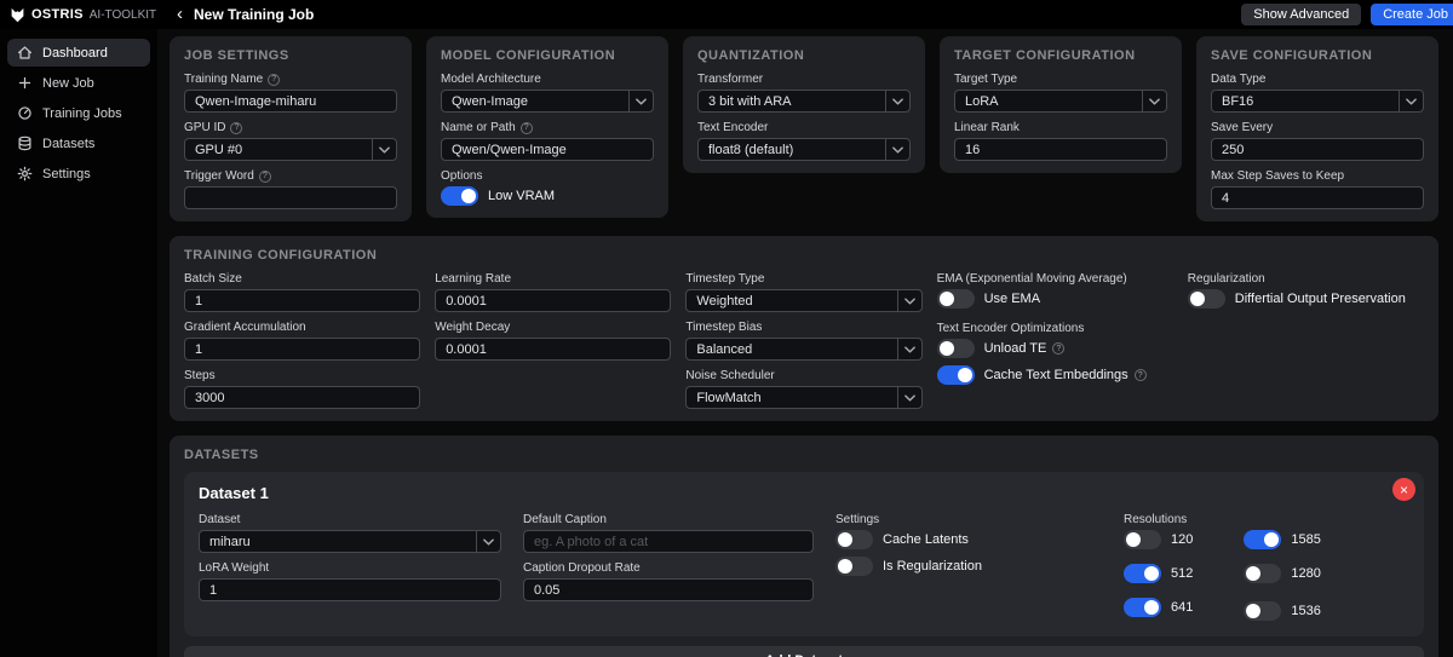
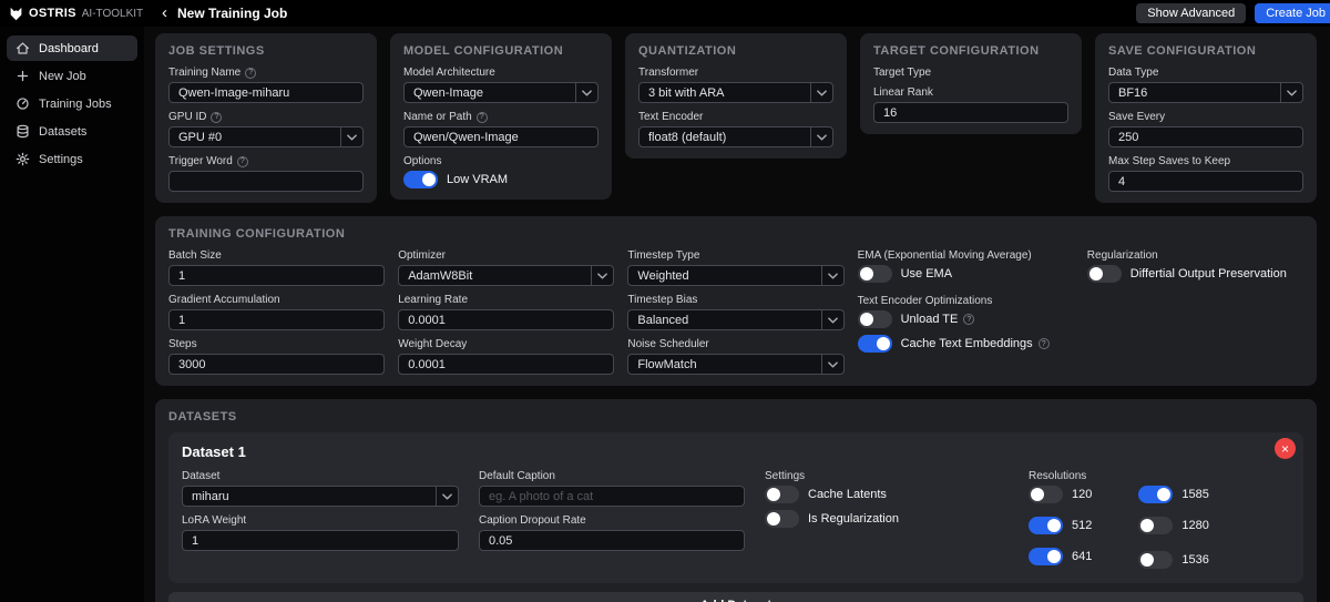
  OSTRIS
  AI-TOOLKIT
  ‹
  New Training Job
  Show Advanced
  Create Job
  Dashboard
  New Job
  Training Jobs
  Datasets
  Settings
  JOB SETTINGS
  Training Name
  Qwen-Image-miharu
  GPU ID
  GPU #0
  Trigger Word
  MODEL CONFIGURATION
  Model Architecture
  Qwen-Image
  Name or Path
  Qwen/Qwen-Image
  Options
  Low VRAM
  QUANTIZATION
  Transformer
  3 bit with ARA
  Text Encoder
  float8 (default)
  TARGET CONFIGURATION
  Target Type
- LoRA
  Linear Rank
  16
  SAVE CONFIGURATION
  Data Type
  BF16
  Save Every
  250
  Max Step Saves to Keep
  4
  TRAINING CONFIGURATION
  Batch Size
  1
  Gradient Accumulation
  1
  Steps
  3000
+ Optimizer
+ AdamW8Bit
  Learning Rate
  0.0001
  Weight Decay
  0.0001
  Timestep Type
  Weighted
  Timestep Bias
  Balanced
  Noise Scheduler
  FlowMatch
  EMA (Exponential Moving Average)
  Use EMA
  Text Encoder Optimizations
  Unload TE
  Cache Text Embeddings
  Regularization
  Differtial Output Preservation
  DATASETS
  ×
  Dataset 1
  Dataset
  miharu
  LoRA Weight
  1
  Default Caption
  eg. A photo of a cat
  Caption Dropout Rate
  0.05
  Settings
  Cache Latents
  Is Regularization
  Resolutions
  120
  1585
  512
  1280
  641
  1536
